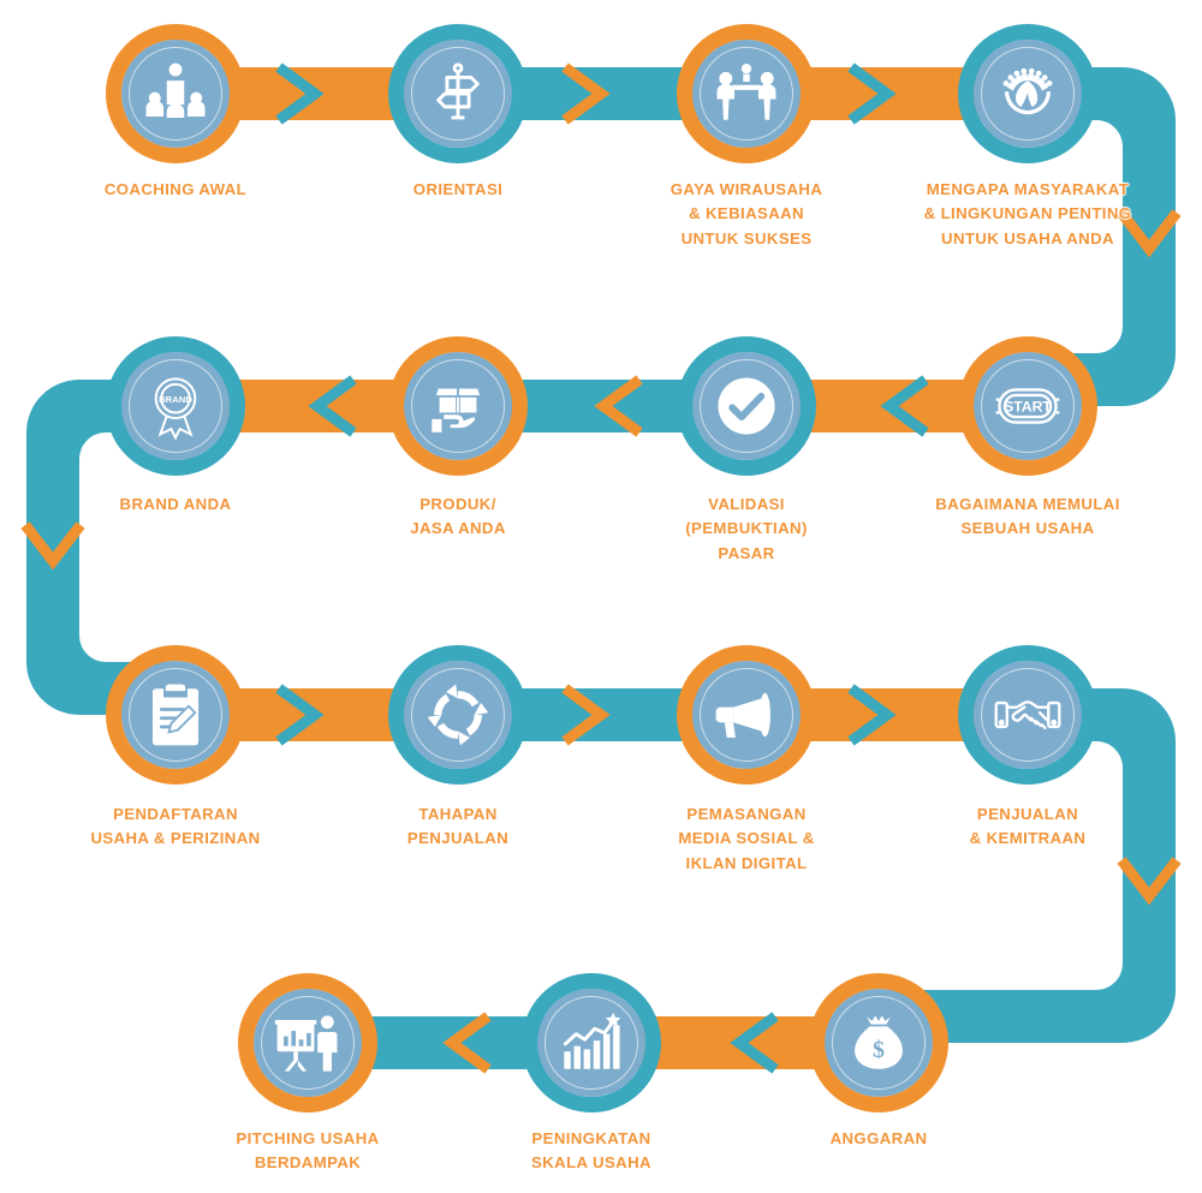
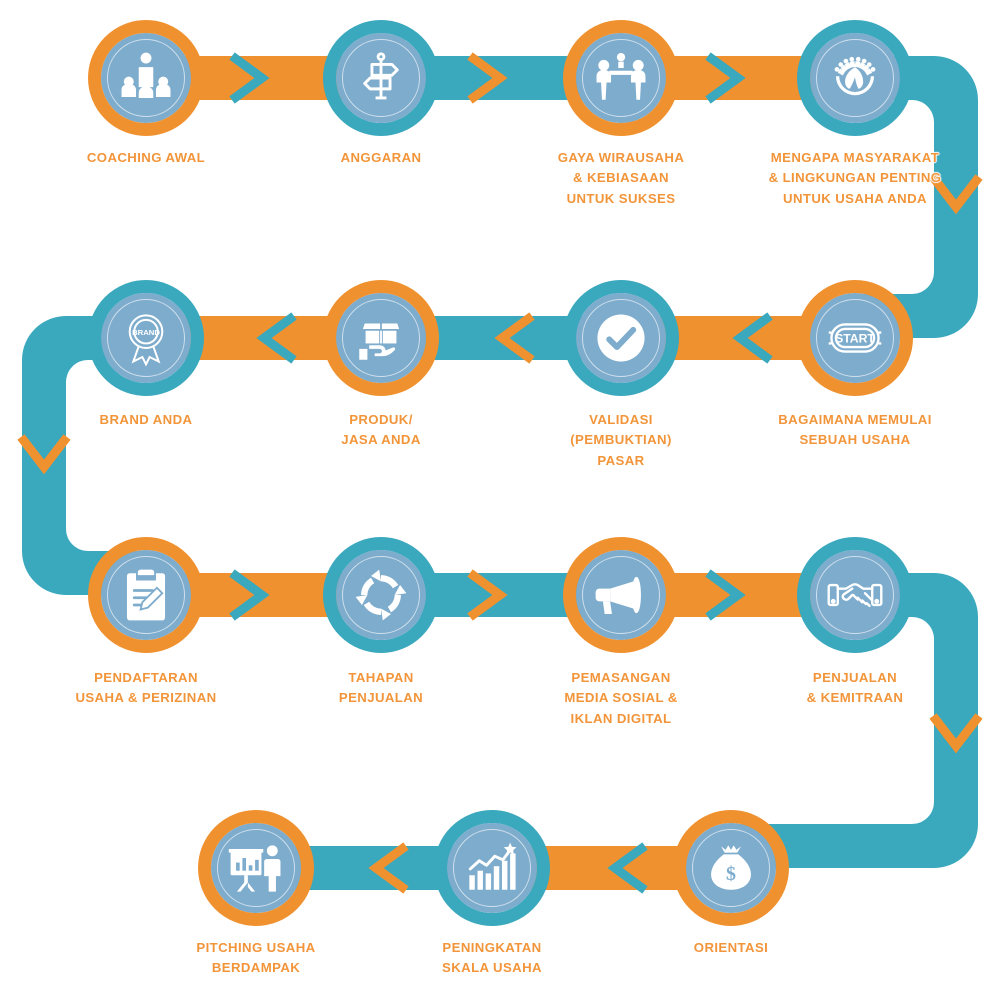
  START
  BRAND
  $
  COACHING AWAL
- ORIENTASI
+ ANGGARAN
  GAYA WIRAUSAHA
  & KEBIASAAN
  UNTUK SUKSES
  MENGAPA MASYARAKAT
  & LINGKUNGAN PENTING
  UNTUK USAHA ANDA
  BAGAIMANA MEMULAI
  SEBUAH USAHA
  VALIDASI
  (PEMBUKTIAN)
  PASAR
  PRODUK/
  JASA ANDA
  BRAND ANDA
  PENDAFTARAN
  USAHA & PERIZINAN
  TAHAPAN
  PENJUALAN
  PEMASANGAN
  MEDIA SOSIAL &
  IKLAN DIGITAL
  PENJUALAN
  & KEMITRAAN
- ANGGARAN
+ ORIENTASI
  PENINGKATAN
  SKALA USAHA
  PITCHING USAHA
  BERDAMPAK
